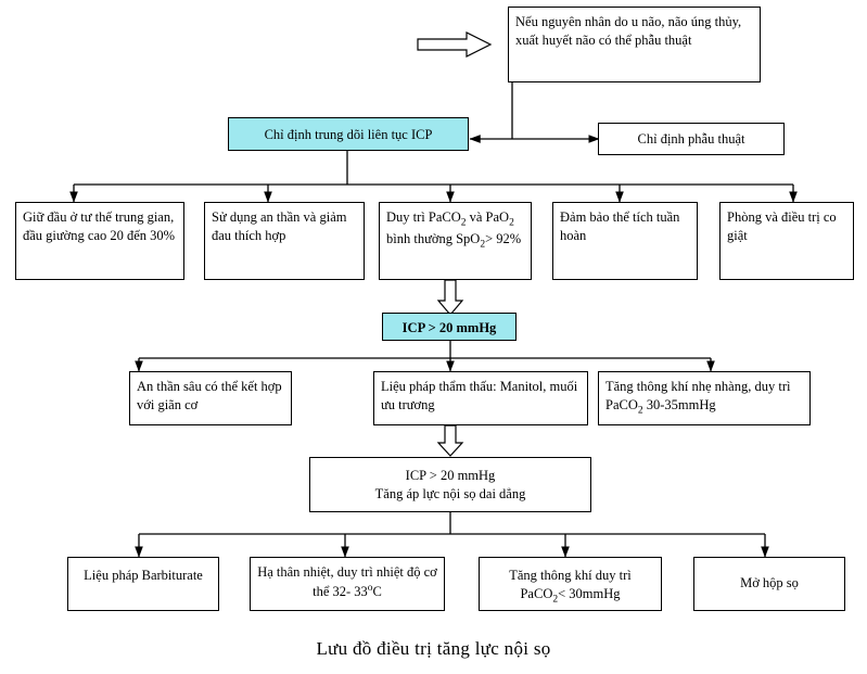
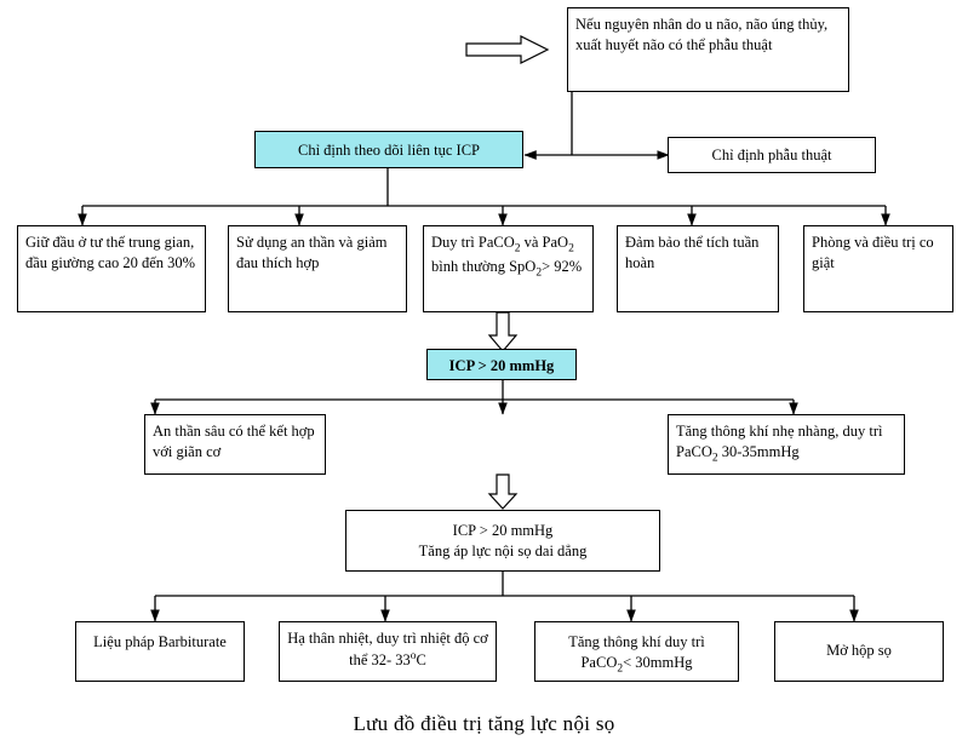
  Nếu nguyên nhân do u não, não úng thủy, xuất huyết não có thể phẫu thuật
- Chỉ định trung dõi liên tục ICP
+ Chỉ định theo dõi liên tục ICP
  Chỉ định phẫu thuật
  Giữ đầu ở tư thế trung gian, đầu giường cao 20 đến 30%
  Sử dụng an thần và giảm đau thích hợp
  Duy trì PaCO2 và PaO2 bình thường SpO2> 92%
  Đảm bảo thể tích tuần hoàn
  Phòng và điều trị co giật
  ICP > 20 mmHg
  An thần sâu có thể kết hợp với giãn cơ
- Liệu pháp thẩm thấu: Manitol, muối ưu trương
  Tăng thông khí nhẹ nhàng, duy trì PaCO2 30-35mmHg
  ICP > 20 mmHg
  Tăng áp lực nội sọ dai dẳng
  Liệu pháp Barbiturate
  Hạ thân nhiệt, duy trì nhiệt độ cơ thể 32- 33oC
  Tăng thông khí duy trì PaCO2< 30mmHg
  Mở hộp sọ
  Lưu đồ điều trị tăng lực nội sọ
